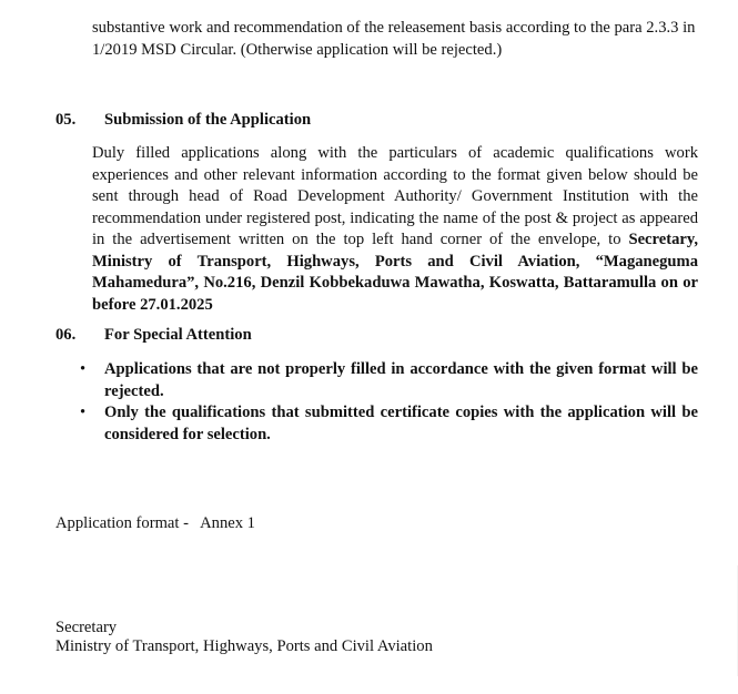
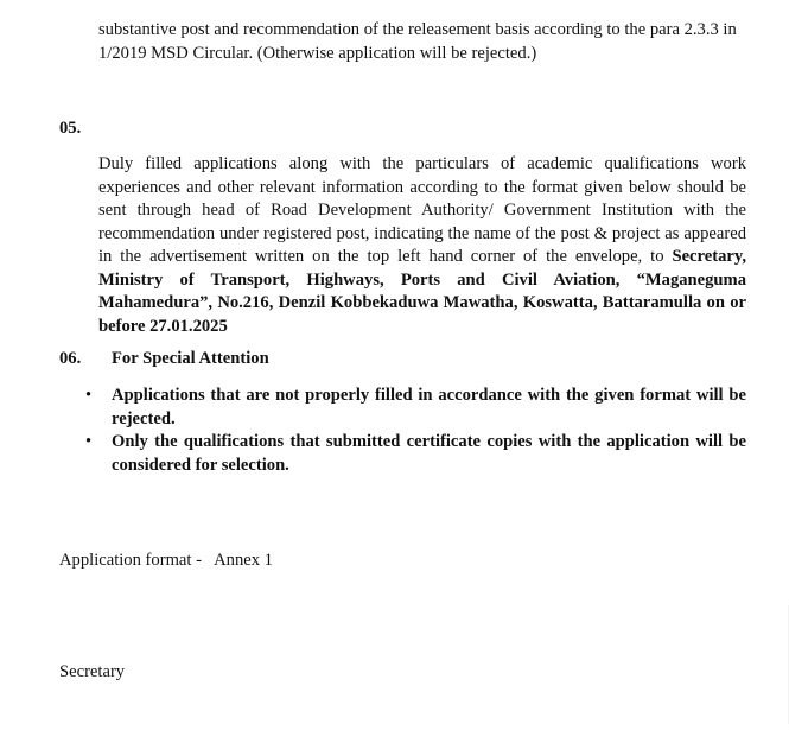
- substantive work and recommendation of the releasement basis according to the para 2.3.3 in 1/2019 MSD Circular. (Otherwise application will be rejected.)
+ substantive post and recommendation of the releasement basis according to the para 2.3.3 in 1/2019 MSD Circular. (Otherwise application will be rejected.)
  05.
- Submission of the Application
  Duly filled applications along with the particulars of academic qualifications work experiences and other relevant information according to the format given below should be sent through head of Road Development Authority/ Government Institution with the recommendation under registered post, indicating the name of the post & project as appeared in the advertisement written on the top left hand corner of the envelope, to Secretary, Ministry of Transport, Highways, Ports and Civil Aviation, “Maganeguma Mahamedura”, No.216, Denzil Kobbekaduwa Mawatha, Koswatta, Battaramulla on or before 27.01.2025
  06.
  For Special Attention
  •
  Applications that are not properly filled in accordance with the given format will be rejected.
  •
  Only the qualifications that submitted certificate copies with the application will be considered for selection.
  Application format - Annex 1
  Secretary
- Ministry of Transport, Highways, Ports and Civil Aviation
